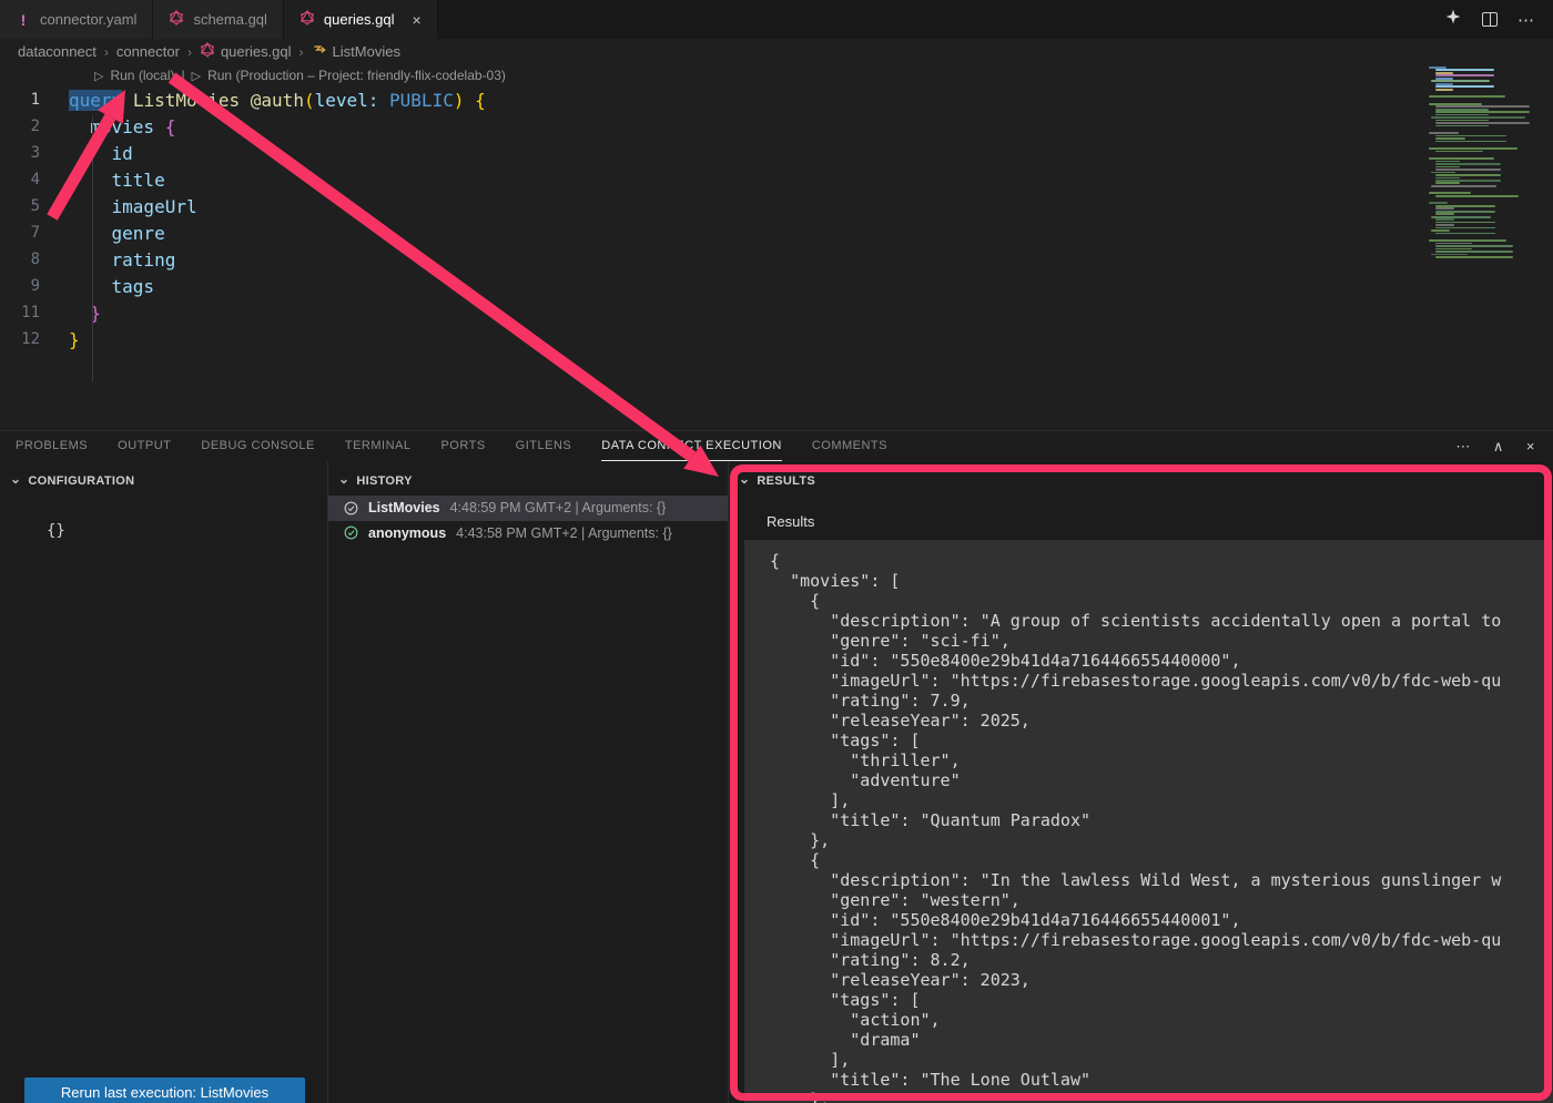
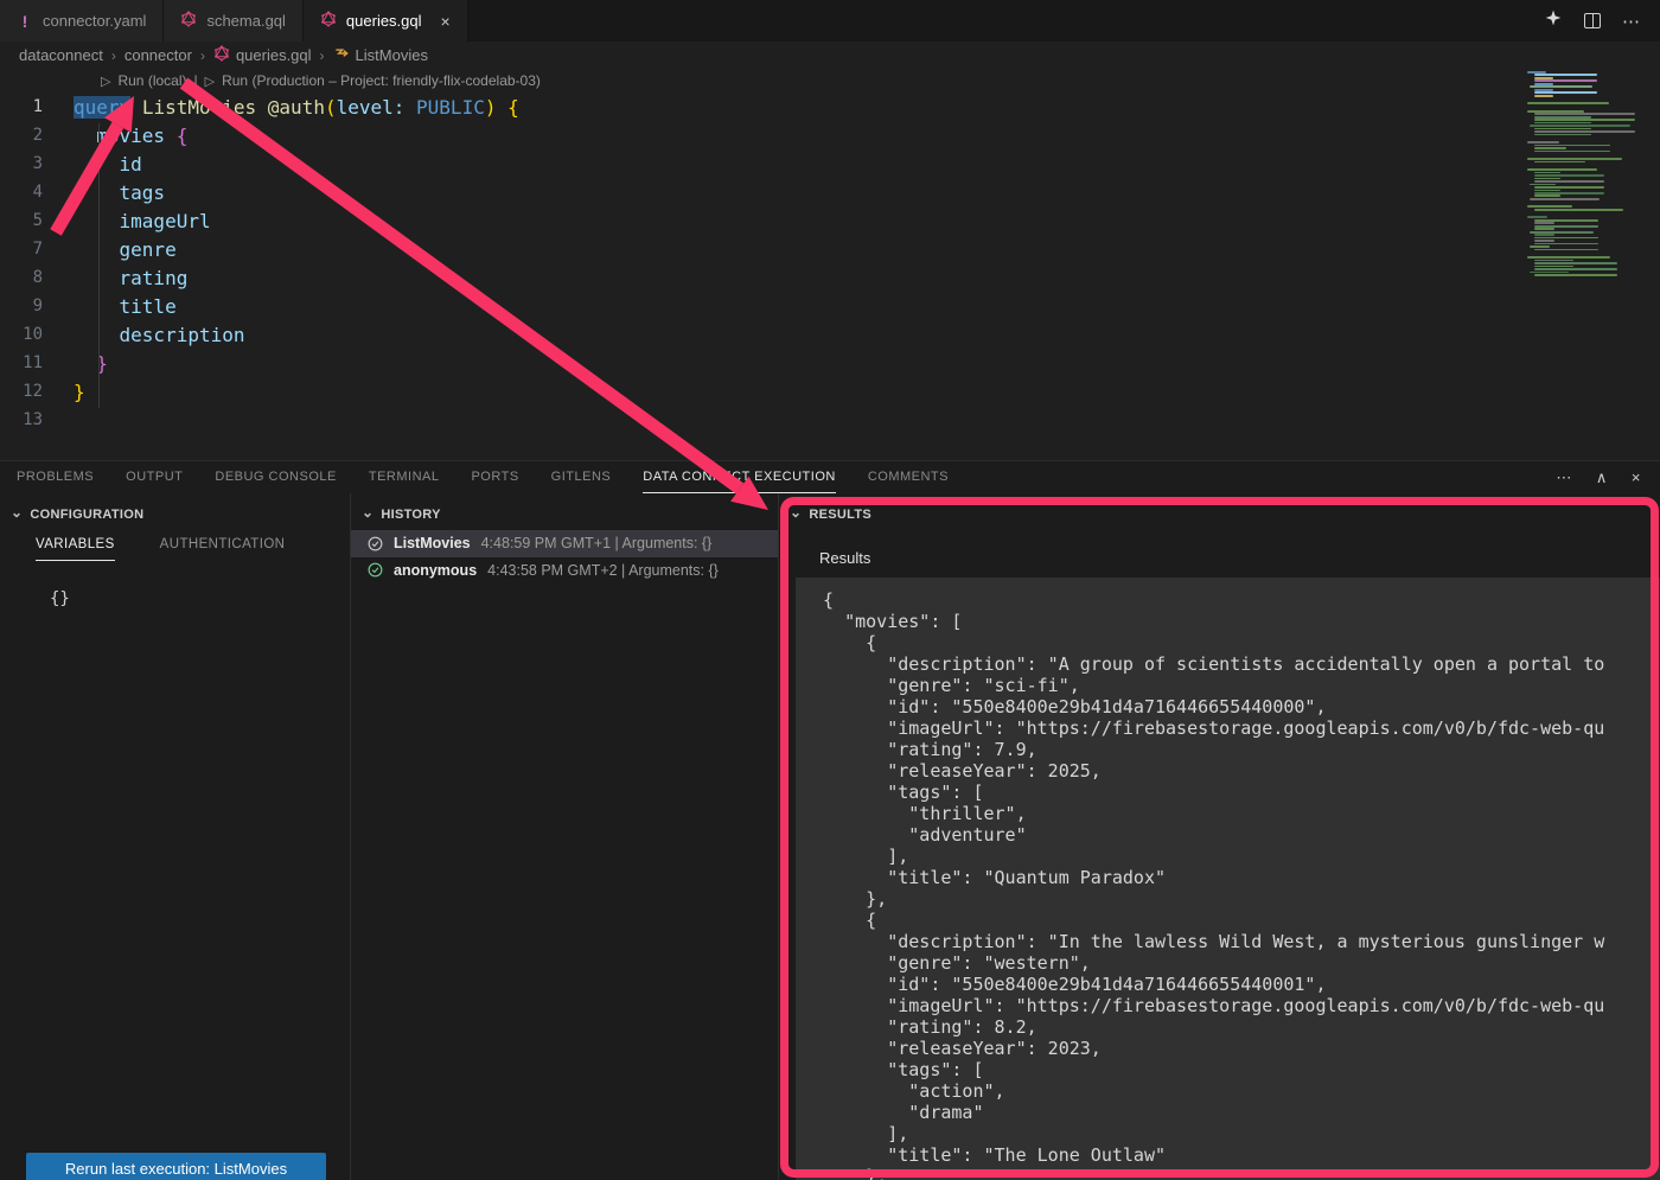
  !
  connector.yaml
  schema.gql
  queries.gql
  ×
  ⋯
  dataconnect
  ›
  connector
  ›
  queries.gql
  ›
  ListMovies
  ▷
  Run (local)
  |
  ▷
  Run (Production – Project: friendly-flix-codelab-03)
  1
  quer ListMoies @auth(level: PUBLIC) {
  2
  mvies {
  3
  id
  4
- title
+ tags
  5
  imageUrl
  7
  genre
  8
  rating
  9
- tags
+ title
+ 10
+ description
  11
  }
  12
  }
+ 13
  PROBLEMS
  OUTPUT
  DEBUG CONSOLE
  TERMINAL
  PORTS
  GITLENS
  DATA CONCT EXECUTION
  COMMENTS
  ⋯
  ∧
  ×
  ⌄
  CONFIGURATION
+ VARIABLES
+ AUTHENTICATION
  {}
  ⌄
  HISTORY
  ListMovies
- 4:48:59 PM GMT+2 | Arguments: {}
+ 4:48:59 PM GMT+1 | Arguments: {}
  anonymous
  4:43:58 PM GMT+2 | Arguments: {}
  ⌄
  RESULTS
  Results
  {
  "movies": [
  {
  "description": "A group of scientists accidentally open a portal to
  "genre": "sci-fi",
  "id": "550e8400e29b41d4a716446655440000",
  "imageUrl": "https://firebasestorage.googleapis.com/v0/b/fdc-web-qu
  "rating": 7.9,
  "releaseYear": 2025,
  "tags": [
  "thriller",
  "adventure"
  ],
  "title": "Quantum Paradox"
  },
  {
  "description": "In the lawless Wild West, a mysterious gunslinger w
  "genre": "western",
  "id": "550e8400e29b41d4a716446655440001",
  "imageUrl": "https://firebasestorage.googleapis.com/v0/b/fdc-web-qu
  "rating": 8.2,
  "releaseYear": 2023,
  "tags": [
  "action",
  "drama"
  ],
  "title": "The Lone Outlaw"
  Rerun last execution: ListMovies
